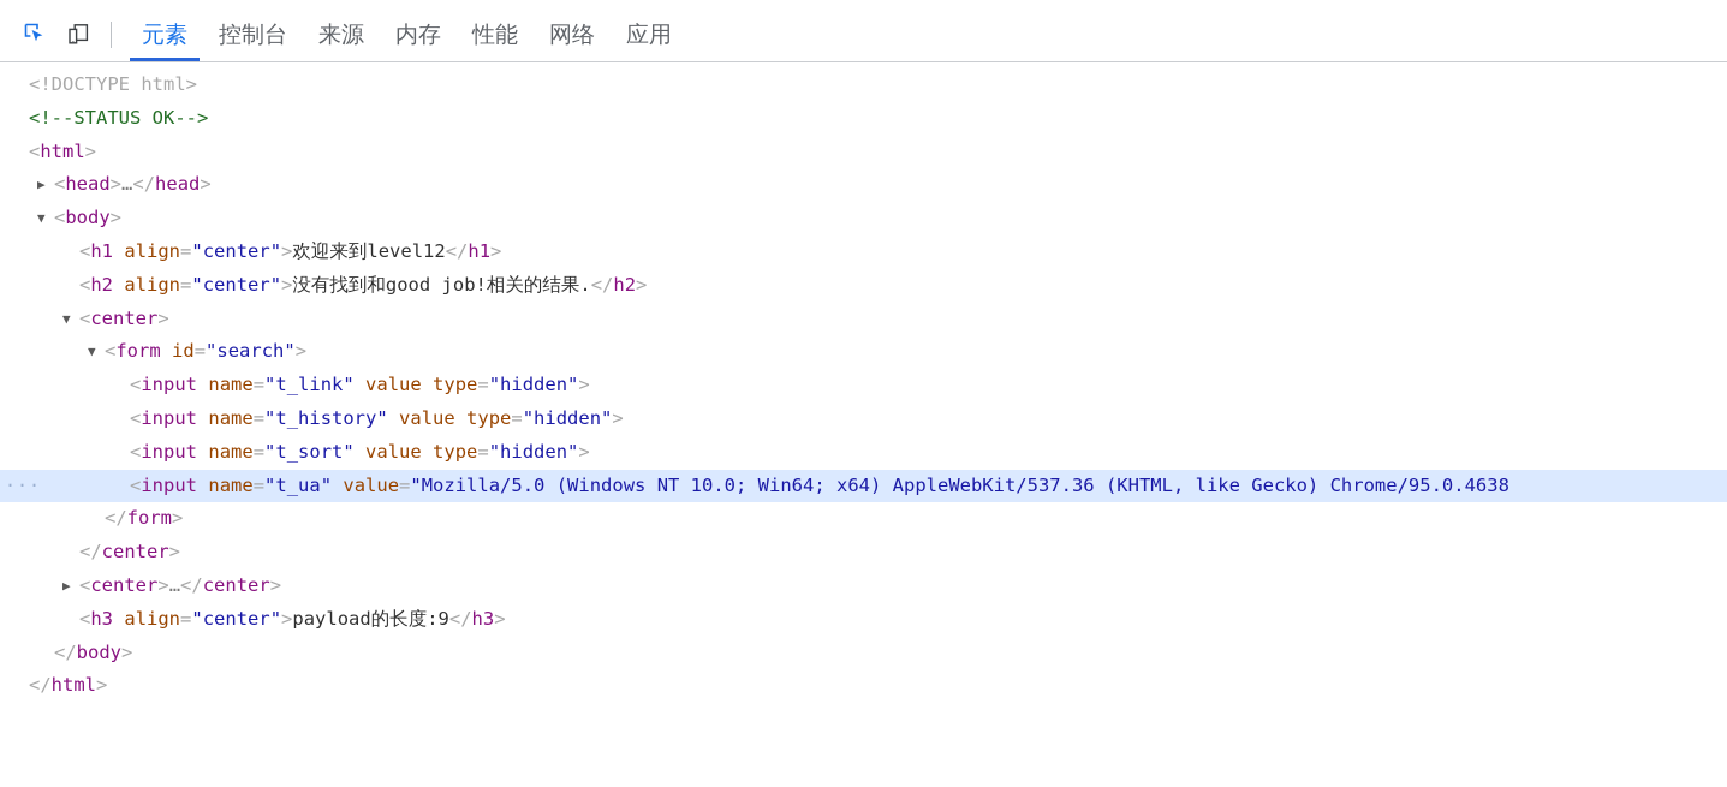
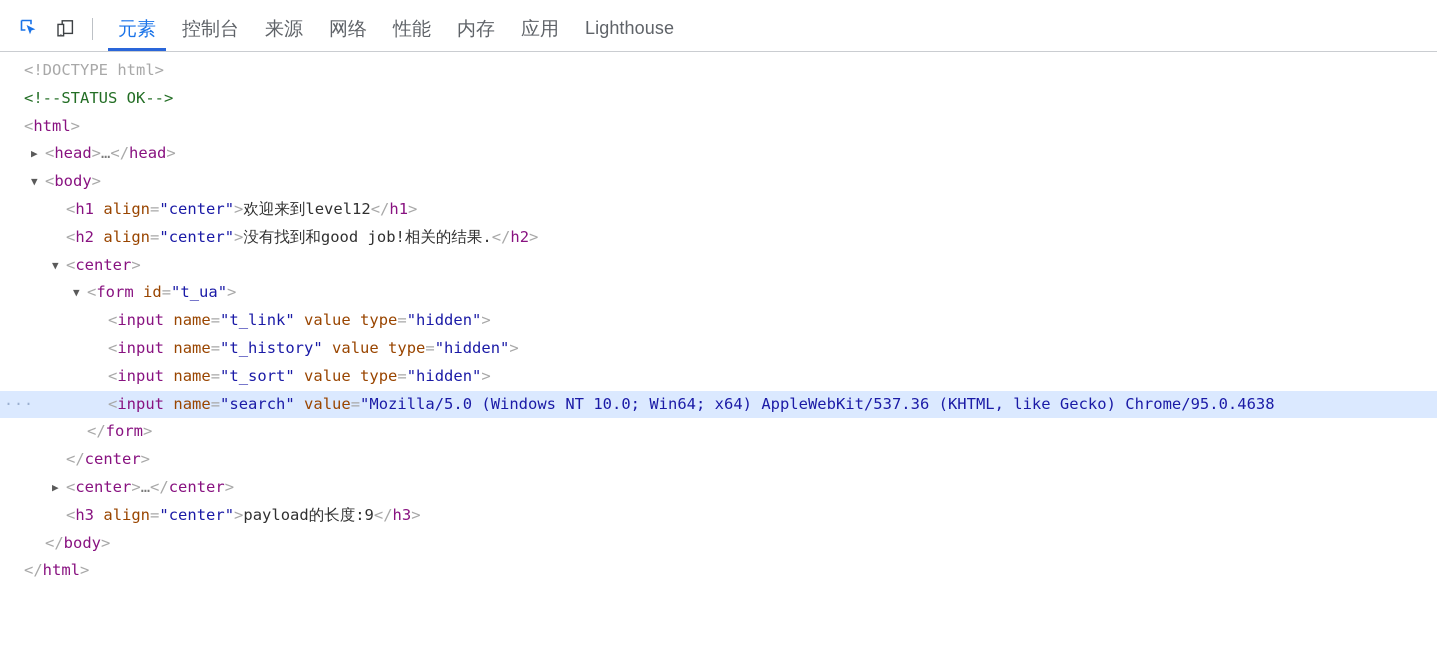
  元素
  控制台
  来源
- 内存
+ 网络
  性能
- 网络
+ 内存
  应用
+ Lighthouse
  <!DOCTYPE html>
  <!--STATUS OK-->
  <html>
  ▶ <head>…</head>
  ▼ <body>
  <h1 align="center">欢迎来到level12</h1>
  <h2 align="center">没有找到和good job!相关的结果.</h2>
  ▼ <center>
- ▼ <form id="search">
+ ▼ <form id="t_ua">
  <input name="t_link" value type="hidden">
  <input name="t_history" value type="hidden">
  <input name="t_sort" value type="hidden">
  ···
- <input name="t_ua" value="Mozilla/5.0 (Windows NT 10.0; Win64; x64) AppleWebKit/537.36 (KHTML, like Gecko) Chrome/95.0.4638
+ <input name="search" value="Mozilla/5.0 (Windows NT 10.0; Win64; x64) AppleWebKit/537.36 (KHTML, like Gecko) Chrome/95.0.4638
  </form>
  </center>
  ▶ <center>…</center>
  <h3 align="center">payload的长度:9</h3>
  </body>
  </html>
